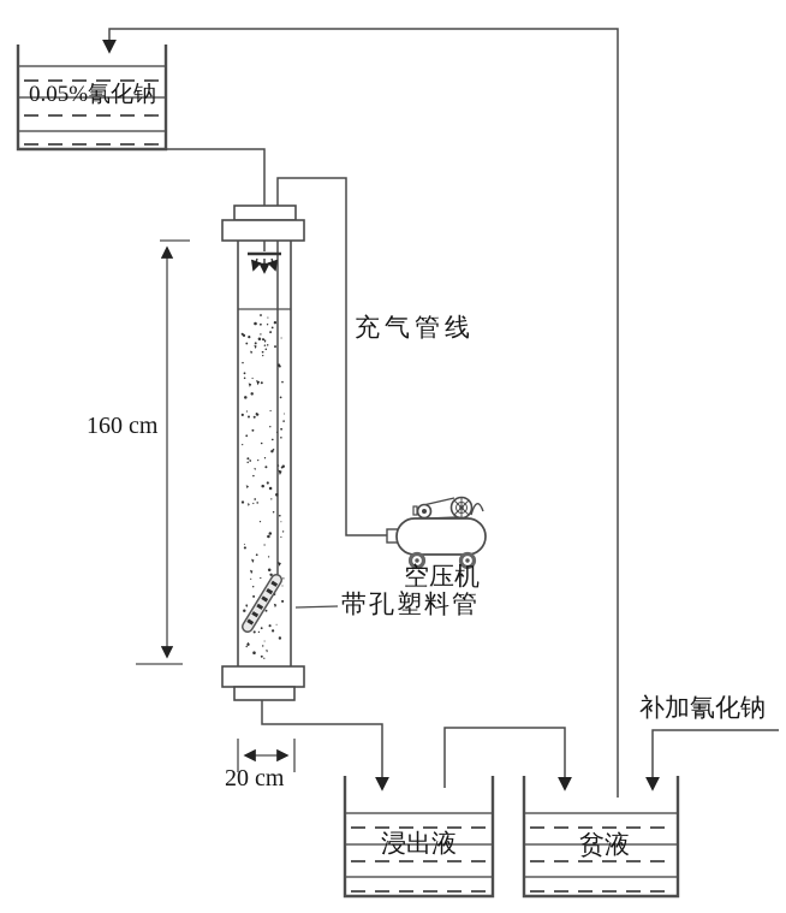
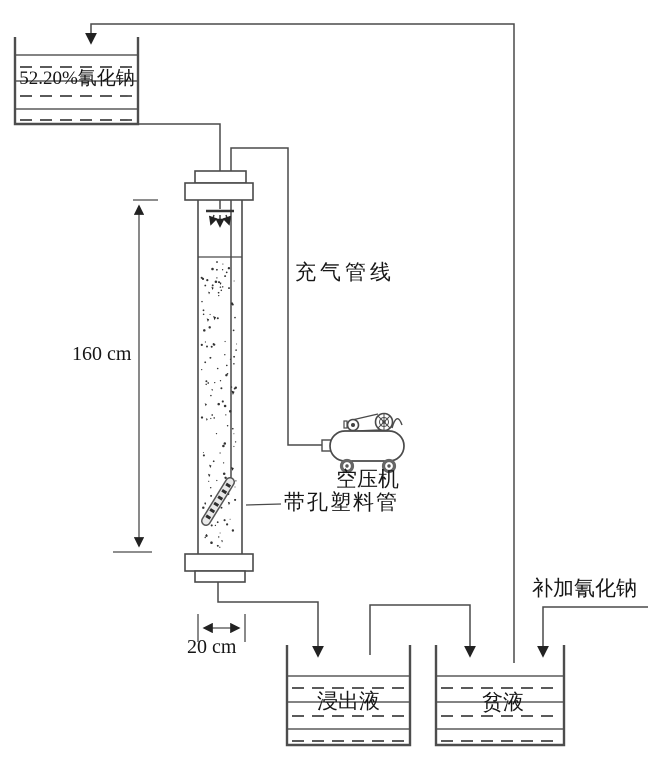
- 0.05%氰化钠
+ 52.20%氰化钠
  充气管线
  160 cm
  空压机
  带孔塑料管
  补加氰化钠
  20 cm
  浸出液
  贫液
